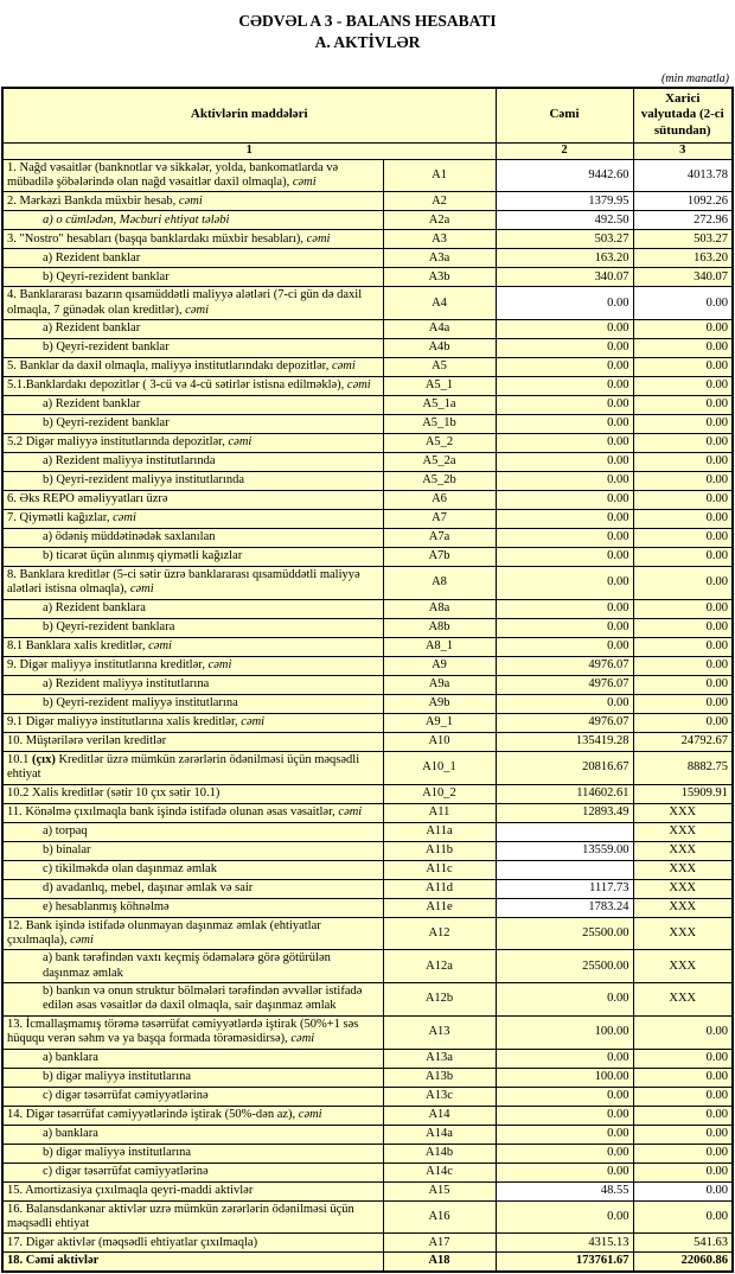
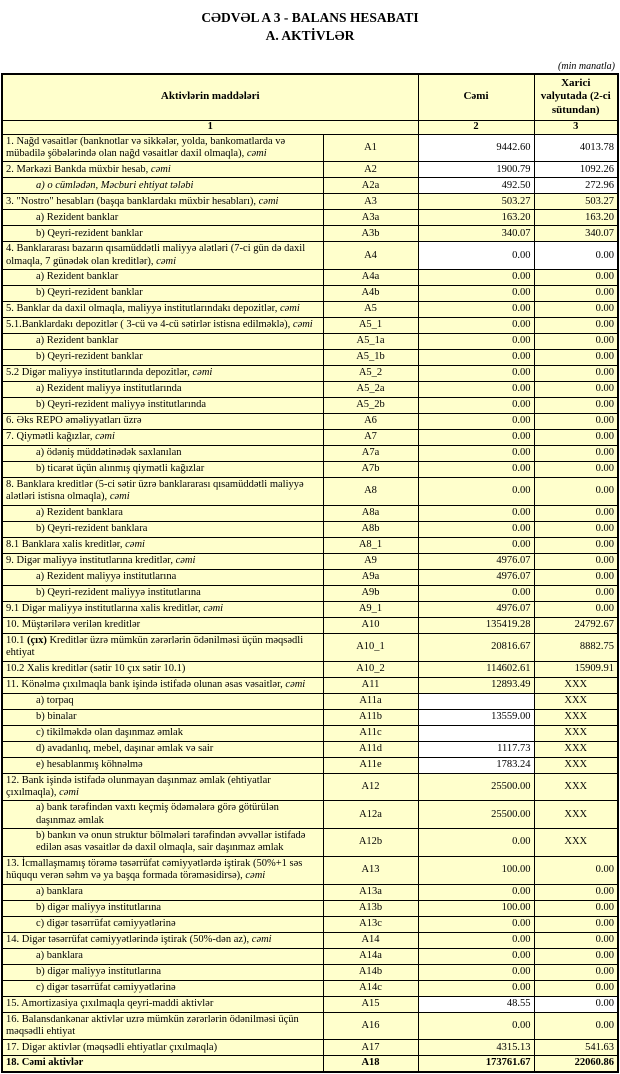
  CƏDVƏL A 3 - BALANS HESABATI
  A. AKTİVLƏR
  (min manatla)
  Aktivlərin maddələri	Cəmi	Xarici valyutada (2-ci sütundan)
  1	2	3
  1. Nağd vəsaitlər (banknotlar və sikkələr, yolda, bankomatlarda və mübadilə şöbələrində olan nağd vəsaitlər daxil olmaqla), cəmi	A1	9442.60	4013.78
- 2. Mərkəzi Bankda müxbir hesab, cəmi	A2	1379.95	1092.26
+ 2. Mərkəzi Bankda müxbir hesab, cəmi	A2	1900.79	1092.26
  a) o cümlədən, Məcburi ehtiyat tələbi	A2a	492.50	272.96
  3. "Nostro" hesabları (başqa banklardakı müxbir hesabları), cəmi	A3	503.27	503.27
  a) Rezident banklar	A3a	163.20	163.20
  b) Qeyri-rezident banklar	A3b	340.07	340.07
  4. Banklararası bazarın qısamüddətli maliyyə alətləri (7-ci gün də daxil olmaqla, 7 günədək olan kreditlər), cəmi	A4	0.00	0.00
  a) Rezident banklar	A4a	0.00	0.00
  b) Qeyri-rezident banklar	A4b	0.00	0.00
  5. Banklar da daxil olmaqla, maliyyə institutlarındakı depozitlər, cəmi	A5	0.00	0.00
  5.1.Banklardakı depozitlər ( 3-cü və 4-cü sətirlər istisna edilməklə), cəmi	A5_1	0.00	0.00
  a) Rezident banklar	A5_1a	0.00	0.00
  b) Qeyri-rezident banklar	A5_1b	0.00	0.00
  5.2 Digər maliyyə institutlarında depozitlər, cəmi	A5_2	0.00	0.00
  a) Rezident maliyyə institutlarında	A5_2a	0.00	0.00
  b) Qeyri-rezident maliyyə institutlarında	A5_2b	0.00	0.00
  6. Əks REPO əməliyyatları üzrə	A6	0.00	0.00
  7. Qiymətli kağızlar, cəmi	A7	0.00	0.00
  a) ödəniş müddətinədək saxlanılan	A7a	0.00	0.00
  b) ticarət üçün alınmış qiymətli kağızlar	A7b	0.00	0.00
  8. Banklara kreditlər (5-ci sətir üzrə banklararası qısamüddətli maliyyə alətləri istisna olmaqla), cəmi	A8	0.00	0.00
  a) Rezident banklara	A8a	0.00	0.00
  b) Qeyri-rezident banklara	A8b	0.00	0.00
  8.1 Banklara xalis kreditlər, cəmi	A8_1	0.00	0.00
  9. Digər maliyyə institutlarına kreditlər, cəmi	A9	4976.07	0.00
  a) Rezident maliyyə institutlarına	A9a	4976.07	0.00
  b) Qeyri-rezident maliyyə institutlarına	A9b	0.00	0.00
  9.1 Digər maliyyə institutlarına xalis kreditlər, cəmi	A9_1	4976.07	0.00
  10. Müştərilərə verilən kreditlər	A10	135419.28	24792.67
  10.1 (çıx) Kreditlər üzrə mümkün zərərlərin ödənilməsi üçün məqsədli ehtiyat	A10_1	20816.67	8882.75
  10.2 Xalis kreditlər (sətir 10 çıx sətir 10.1)	A10_2	114602.61	15909.91
  11. Könəlmə çıxılmaqla bank işində istifadə olunan əsas vəsaitlər, cəmi	A11	12893.49	XXX
  a) torpaq	A11a		XXX
  b) binalar	A11b	13559.00	XXX
  c) tikilməkdə olan daşınmaz əmlak	A11c		XXX
  d) avadanlıq, mebel, daşınar əmlak və sair	A11d	1117.73	XXX
  e) hesablanmış köhnəlmə	A11e	1783.24	XXX
  12. Bank işində istifadə olunmayan daşınmaz əmlak (ehtiyatlar çıxılmaqla), cəmi	A12	25500.00	XXX
  a) bank tərəfindən vaxtı keçmiş ödəmələrə görə götürülən daşınmaz əmlak	A12a	25500.00	XXX
  b) bankın və onun struktur bölmələri tərəfindən əvvəllər istifadə edilən əsas vəsaitlər də daxil olmaqla, sair daşınmaz əmlak	A12b	0.00	XXX
  13. İcmallaşmamış törəmə təsərrüfat cəmiyyətlərdə iştirak (50%+1 səs hüququ verən səhm və ya başqa formada törəməsidirsə), cəmi	A13	100.00	0.00
  a) banklara	A13a	0.00	0.00
  b) digər maliyyə institutlarına	A13b	100.00	0.00
  c) digər təsərrüfat cəmiyyətlərinə	A13c	0.00	0.00
  14. Digər təsərrüfat cəmiyyətlərində iştirak (50%-dən az), cəmi	A14	0.00	0.00
  a) banklara	A14a	0.00	0.00
  b) digər maliyyə institutlarına	A14b	0.00	0.00
  c) digər təsərrüfat cəmiyyətlərinə	A14c	0.00	0.00
  15. Amortizasiya çıxılmaqla qeyri-maddi aktivlər	A15	48.55	0.00
  16. Balansdankənar aktivlər uzrə mümkün zərərlərin ödənilməsi üçün məqsədli ehtiyat	A16	0.00	0.00
  17. Digər aktivlər (məqsədli ehtiyatlar çıxılmaqla)	A17	4315.13	541.63
  18. Cəmi aktivlər	A18	173761.67	22060.86
